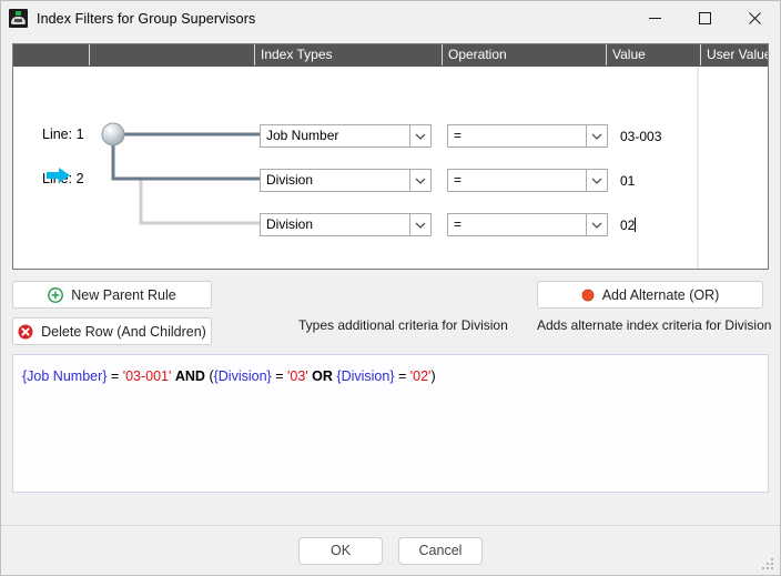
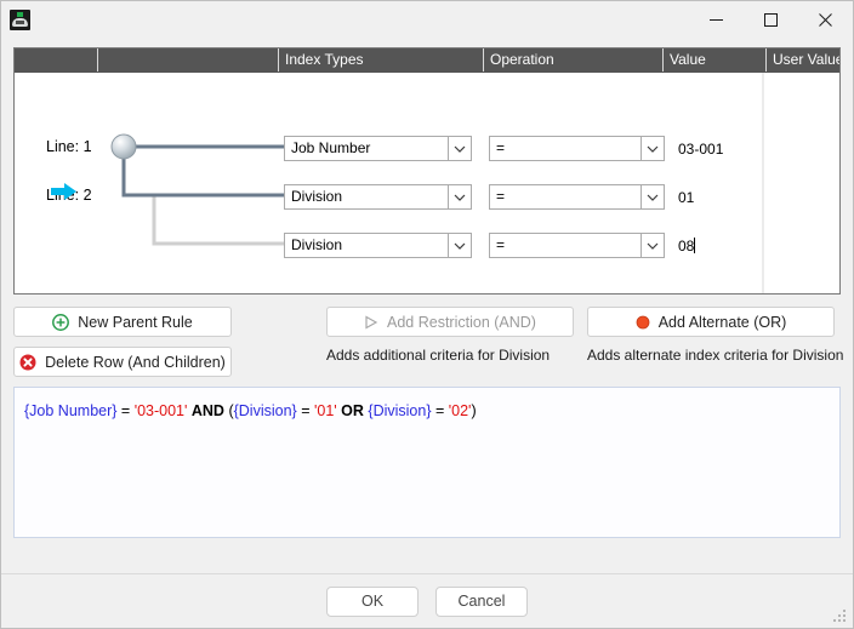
- Index Filters for Group Supervisors
  Index Types
  Operation
  Value
  User Valu
  Line: 1
  Job Number
  =
- 03-003
+ 03-001
  Division
  =
  01
  Division
  =
- 02
+ 08
  New Parent Rule
  Delete Row (And Children)
+ Add Restriction (AND)
  Add Alternate (OR)
- Types additional criteria for Division
+ Adds additional criteria for Division
  Adds alternate index criteria for Division
- {Job Number} = '03-001' AND ({Division} = '03' OR {Division} = '02')
+ {Job Number} = '03-001' AND ({Division} = '01' OR {Division} = '02')
  OK
  Cancel
